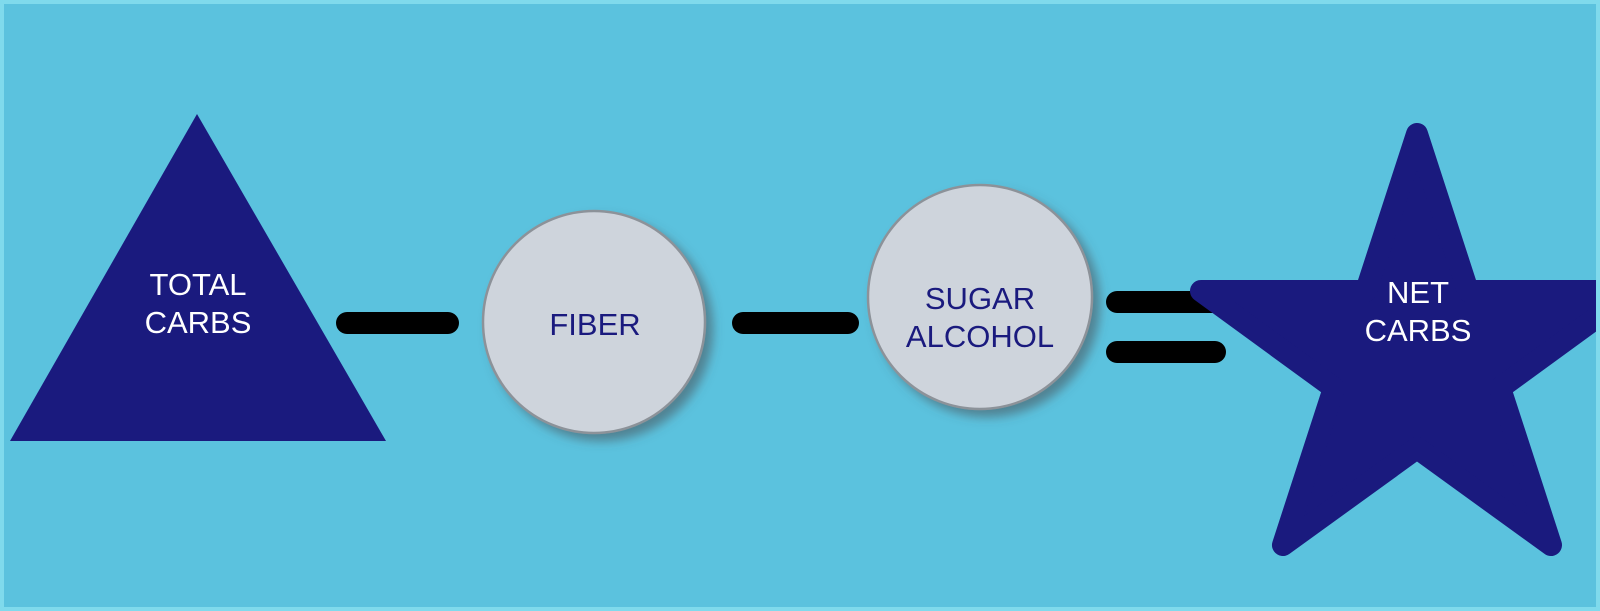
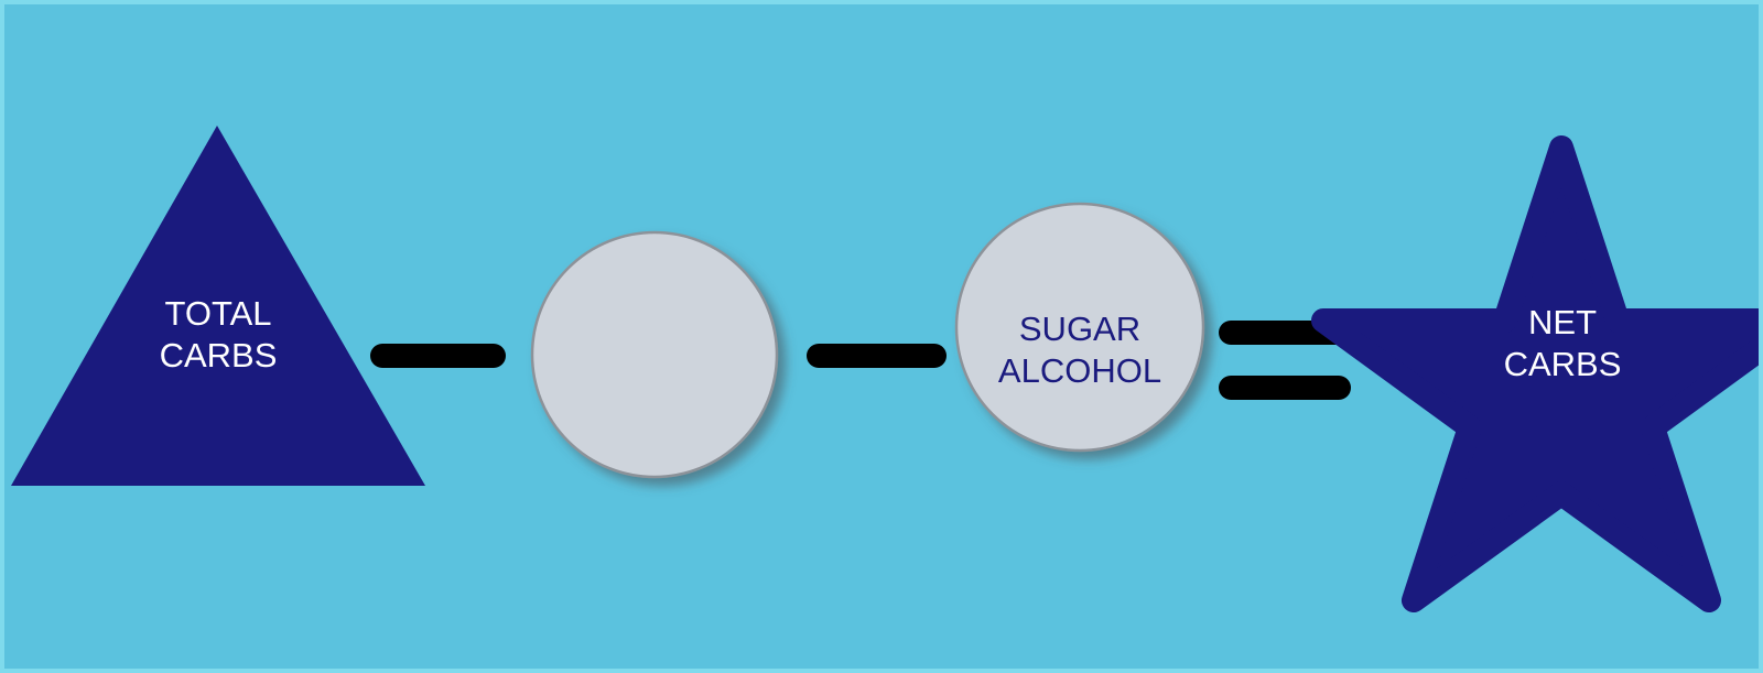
  TOTAL
  CARBS
- FIBER
  SUGAR
  ALCOHOL
  NET
  CARBS
